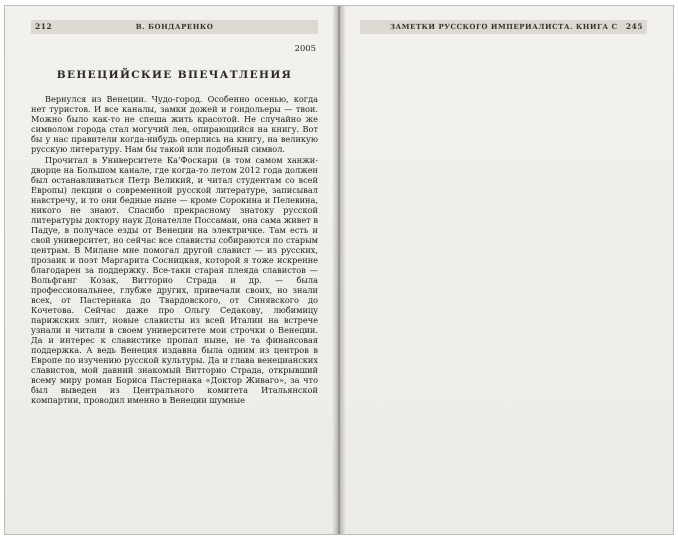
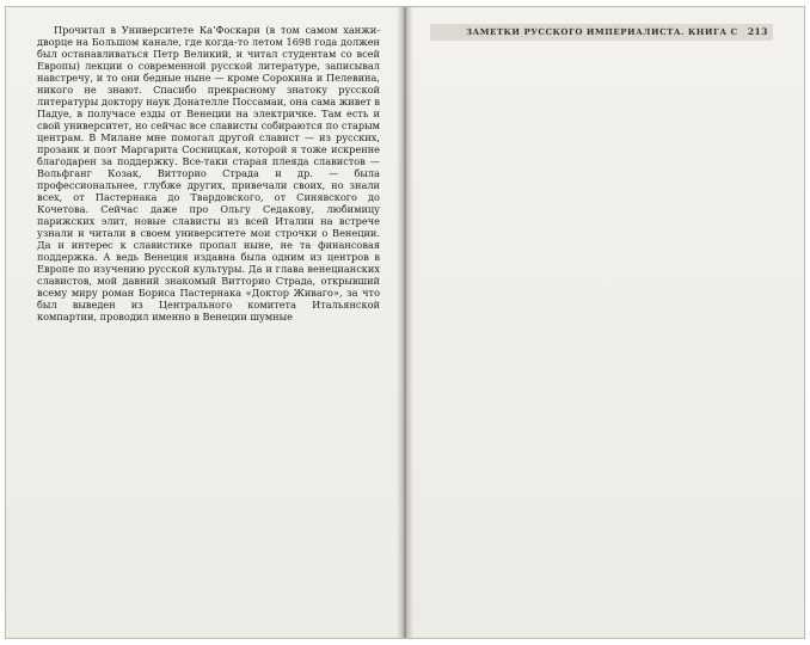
- 212
- В. БОНДАРЕНКО
- 2005
- ВЕНЕЦИЙСКИЕ ВПЕЧАТЛЕНИЯ
- Вернулся из Венеции. Чудо-город. Особенно осенью, когда нет туристов. И все каналы, замки дожей и гондольеры — твои. Можно было как-то не спеша жить красотой. Не случайно же символом города стал могучий лев, опирающийся на книгу. Вот бы у нас правители когда-нибудь оперлись на книгу, на великую русскую литературу. Нам бы такой или подобный символ.
- Прочитал в Университете Ка’Фоскари (в том самом ханжи-дворце на Большом канале, где когда-то летом 2012 года должен был останавливаться Петр Великий, и читал студентам со всей Европы) лекции о современной русской литературе, записывал навстречу, и то они бедные ныне — кроме Сорокина и Пелевина, никого не знают. Спасибо прекрасному знатоку русской литературы доктору наук Донателле Поссамаи, она сама живет в Падуе, в получасе езды от Венеции на электричке. Там есть и свой университет, но сейчас все слависты собираются по старым центрам. В Милане мне помогал другой славист — из русских, прозаик и поэт Маргарита Сосницкая, которой я тоже искренне благодарен за поддержку. Все-таки старая плеяда славистов — Вольфганг Козак, Витторио Страда и др. — была профессиональнее, глубже других, привечали своих, но знали всех, от Пастернака до Твардовского, от Синявского до Кочетова. Сейчас даже про Ольгу Седакову, любимицу парижских элит, новые слависты из всей Италии на встрече узнали и читали в своем университете мои строчки о Венеции. Да и интерес к славистике пропал ныне, не та финансовая поддержка. А ведь Венеция издавна была одним из центров в Европе по изучению русской культуры. Да и глава венецианских славистов, мой давний знакомый Витторио Страда, открывший всему миру роман Бориса Пастернака «Доктор Живаго», за что был выведен из Центрального комитета Итальянской компартии, проводил именно в Венеции шумные
+ Прочитал в Университете Ка’Фоскари (в том самом ханжи-дворце на Большом канале, где когда-то летом 1698 года должен был останавливаться Петр Великий, и читал студентам со всей Европы) лекции о современной русской литературе, записывал навстречу, и то они бедные ныне — кроме Сорокина и Пелевина, никого не знают. Спасибо прекрасному знатоку русской литературы доктору наук Донателле Поссамаи, она сама живет в Падуе, в получасе езды от Венеции на электричке. Там есть и свой университет, но сейчас все слависты собираются по старым центрам. В Милане мне помогал другой славист — из русских, прозаик и поэт Маргарита Сосницкая, которой я тоже искренне благодарен за поддержку. Все-таки старая плеяда славистов — Вольфганг Козак, Витторио Страда и др. — была профессиональнее, глубже других, привечали своих, но знали всех, от Пастернака до Твардовского, от Синявского до Кочетова. Сейчас даже про Ольгу Седакову, любимицу парижских элит, новые слависты из всей Италии на встрече узнали и читали в своем университете мои строчки о Венеции. Да и интерес к славистике пропал ныне, не та финансовая поддержка. А ведь Венеция издавна была одним из центров в Европе по изучению русской культуры. Да и глава венецианских славистов, мой давний знакомый Витторио Страда, открывший всему миру роман Бориса Пастернака «Доктор Живаго», за что был выведен из Центрального комитета Итальянской компартии, проводил именно в Венеции шумные
  ЗАМЕТКИ РУССКОГО ИМПЕРИАЛИСТА. КНИГА С
- 245
+ 213
